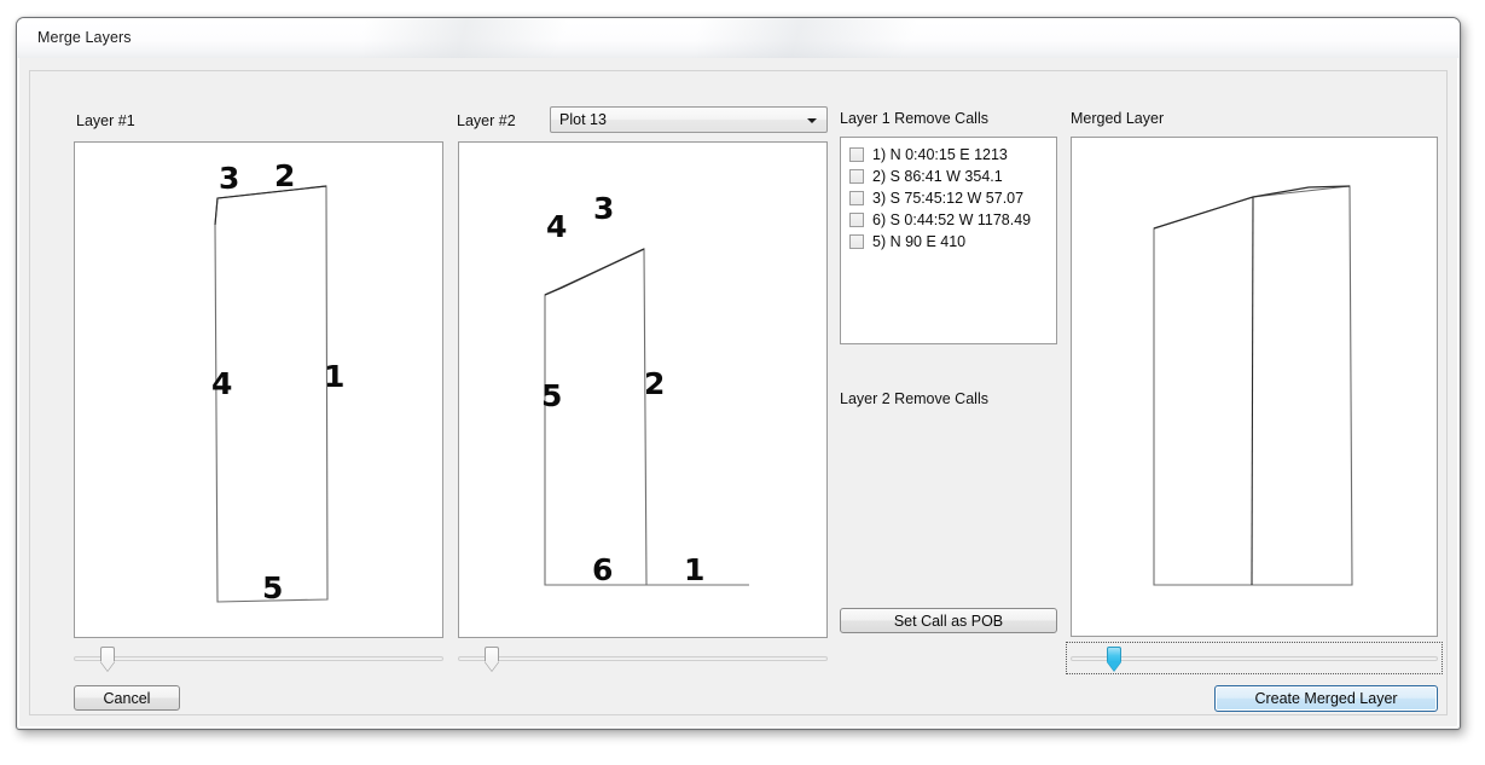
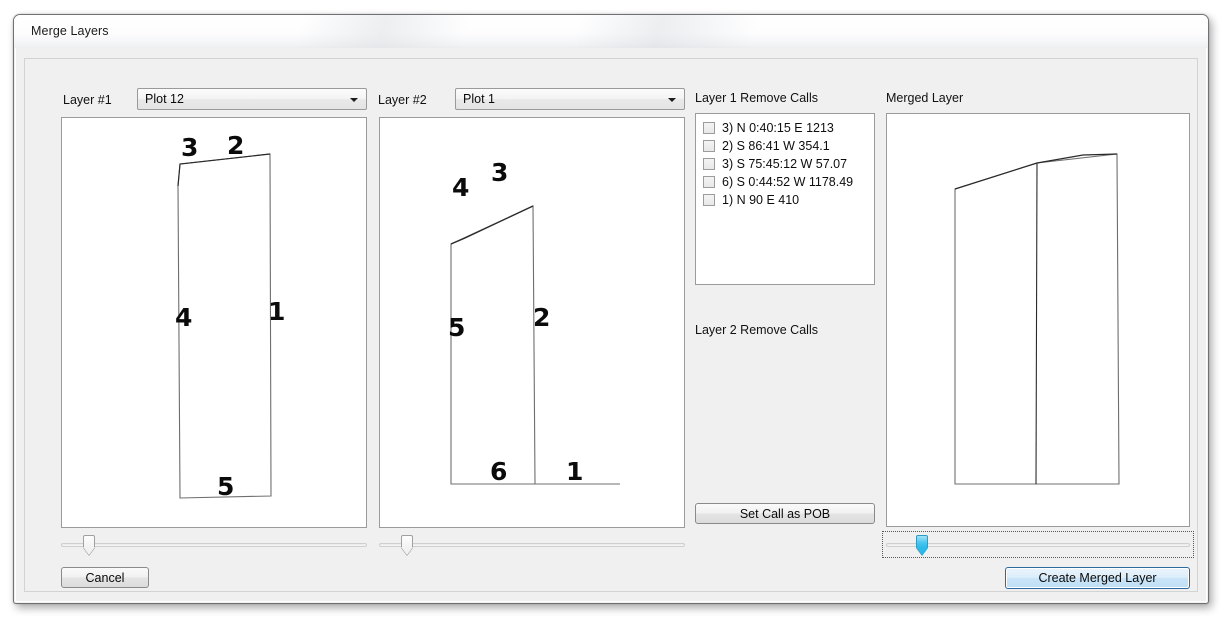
  Merge Layers
  Layer #1
+ Plot 12
  1
  2
  3
  4
  5
  Layer #2
- Plot 13
+ Plot 1
  1
  2
  3
  4
  5
  6
  Layer 1 Remove Calls
- 1) N 0:40:15 E 1213
+ 3) N 0:40:15 E 1213
  2) S 86:41 W 354.1
  3) S 75:45:12 W 57.07
  6) S 0:44:52 W 1178.49
- 5) N 90 E 410
+ 1) N 90 E 410
  Layer 2 Remove Calls
  Set Call as POB
  Merged Layer
  Cancel
  Create Merged Layer
